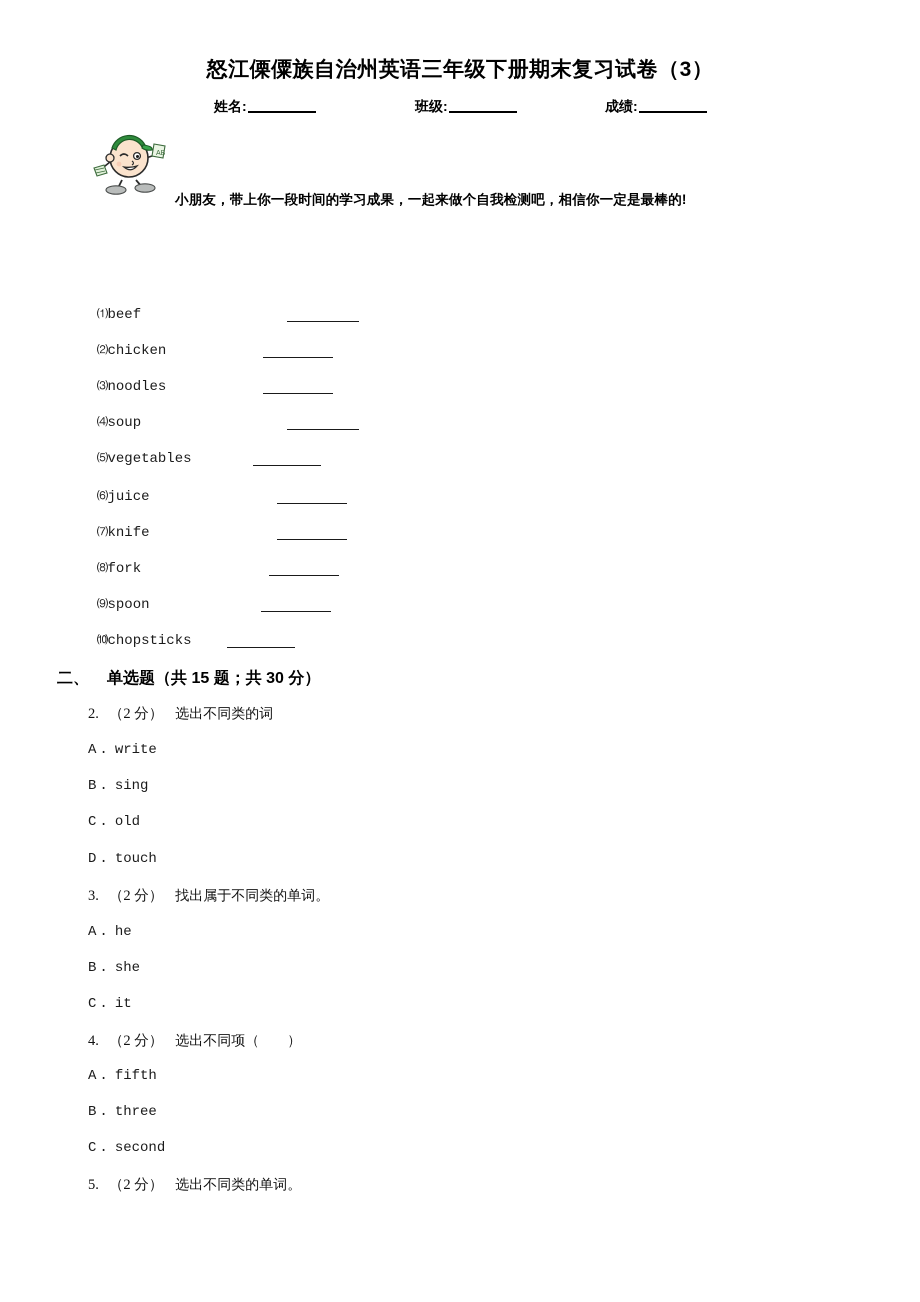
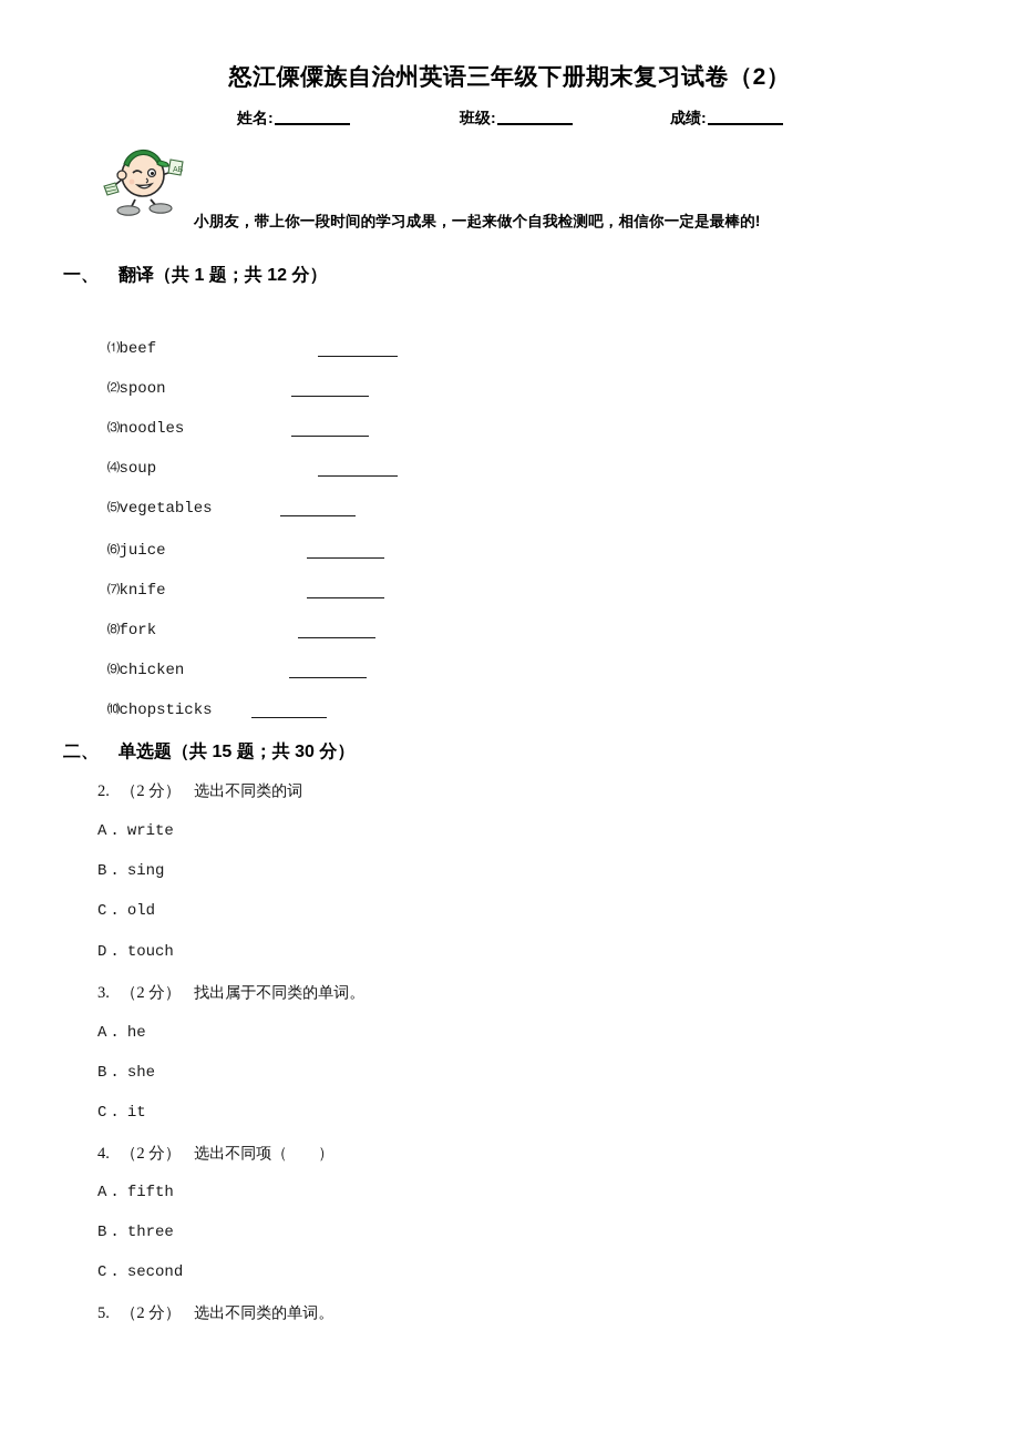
- 怒江傈僳族自治州英语三年级下册期末复习试卷（3）
+ 怒江傈僳族自治州英语三年级下册期末复习试卷（2）
  姓名:
  班级:
  成绩:
  小朋友，带上你一段时间的学习成果，一起来做个自我检测吧，相信你一定是最棒的!
+ 一、 翻译（共 1 题；共 12 分）
  ⑴beef
- ⑵chicken
+ ⑵spoon
  ⑶noodles
  ⑷soup
  ⑸vegetables
  ⑹juice
  ⑺knife
  ⑻fork
- ⑼spoon
+ ⑼chicken
  ⑽chopsticks
  二、 单选题（共 15 题；共 30 分）
  2. （2 分） 选出不同类的词
  A . write
  B . sing
  C . old
  D . touch
  3. （2 分） 找出属于不同类的单词。
  A . he
  B . she
  C . it
  4. （2 分） 选出不同项（ ）
  A . fifth
  B . three
  C . second
  5. （2 分） 选出不同类的单词。
